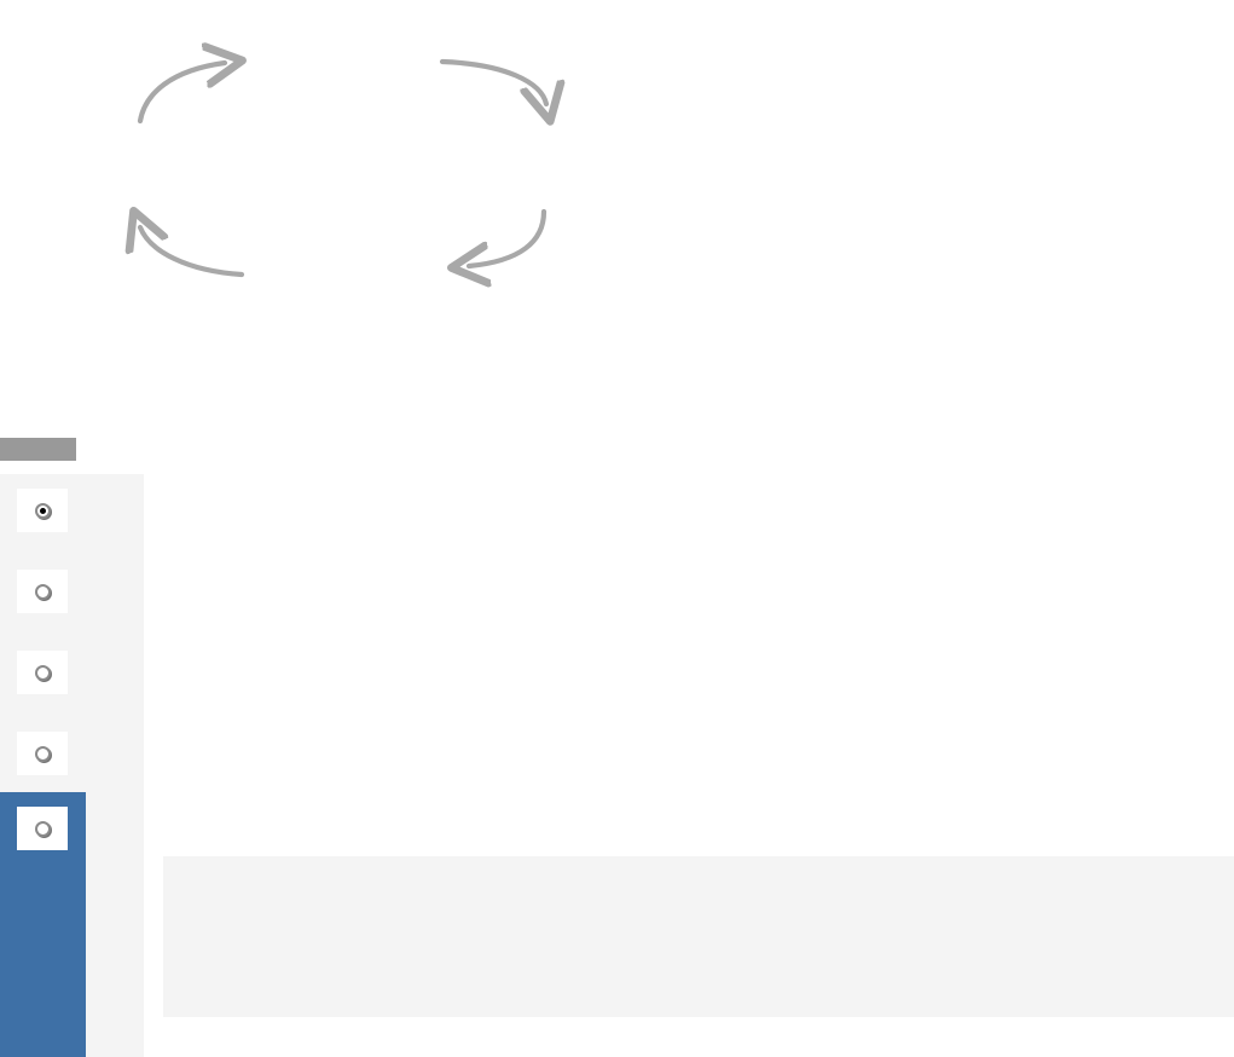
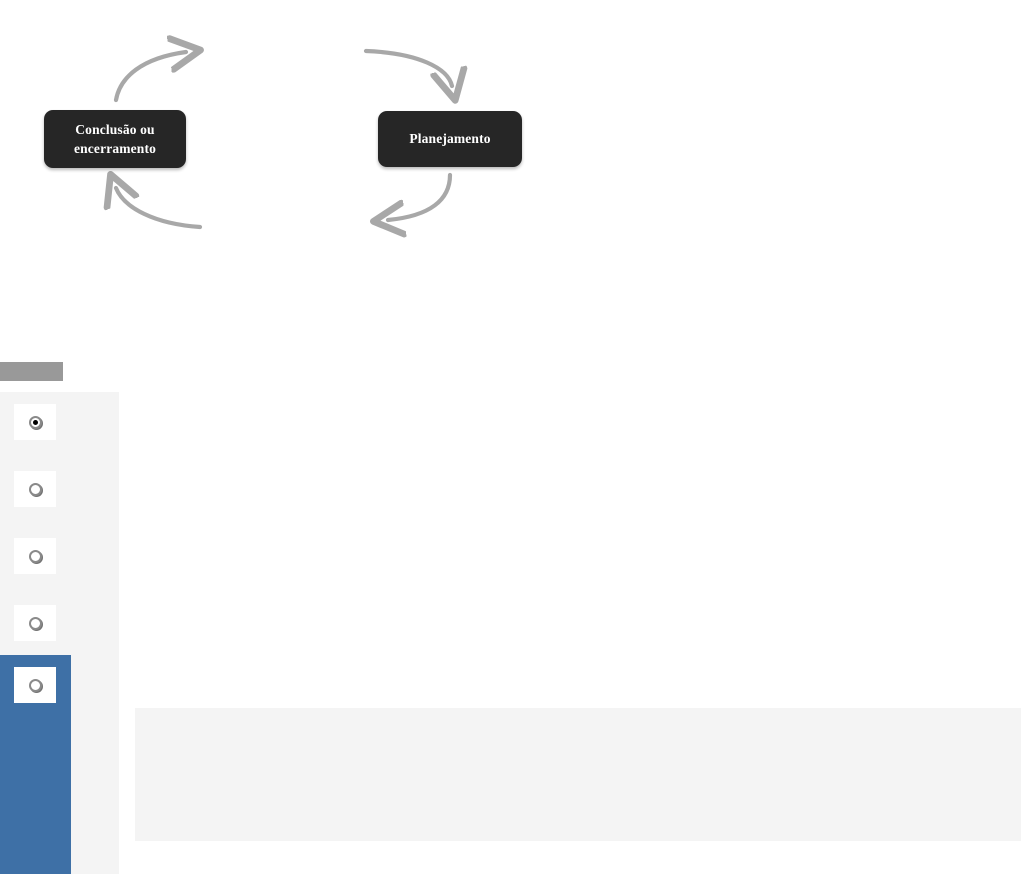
+ Planejamento
+ Conclusão ou
+ encerramento
